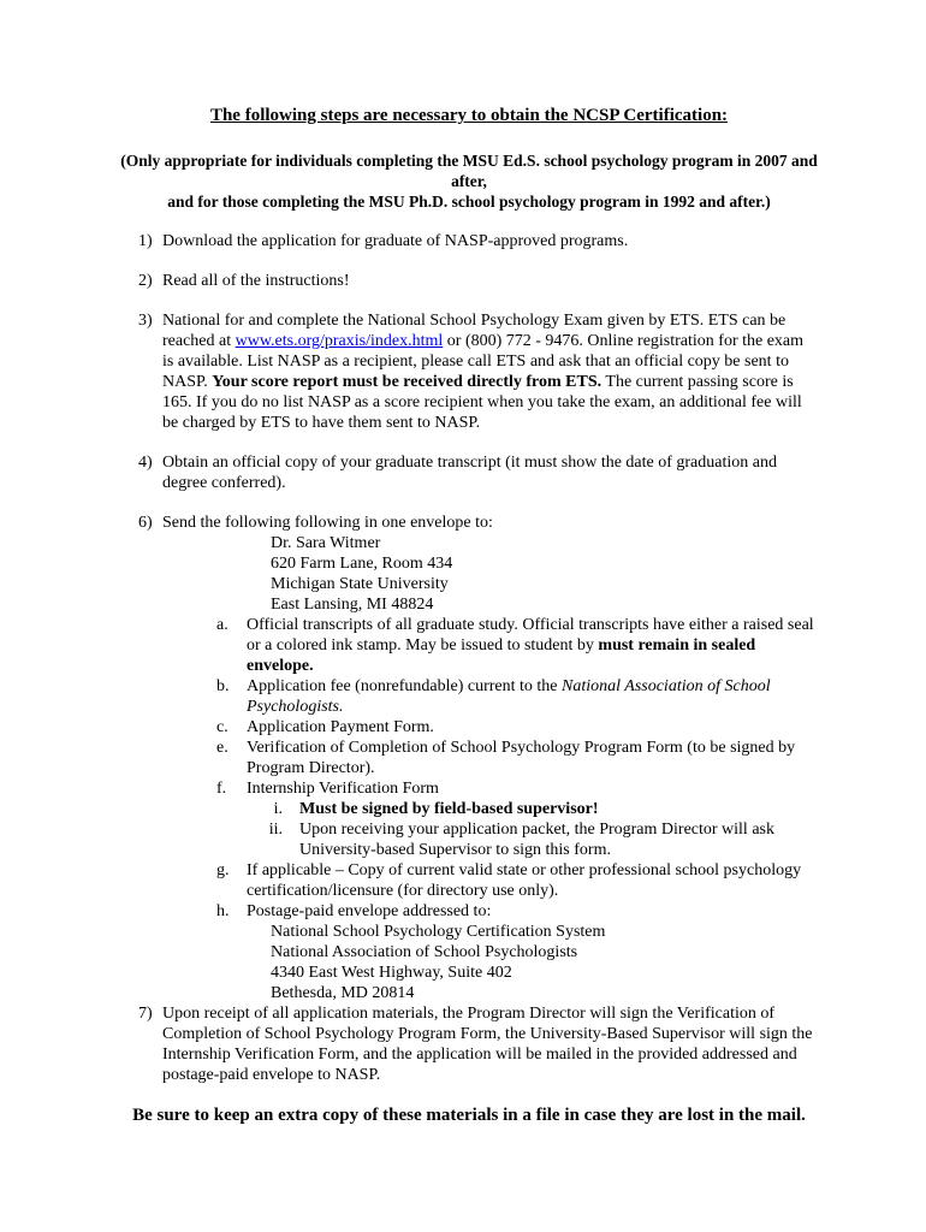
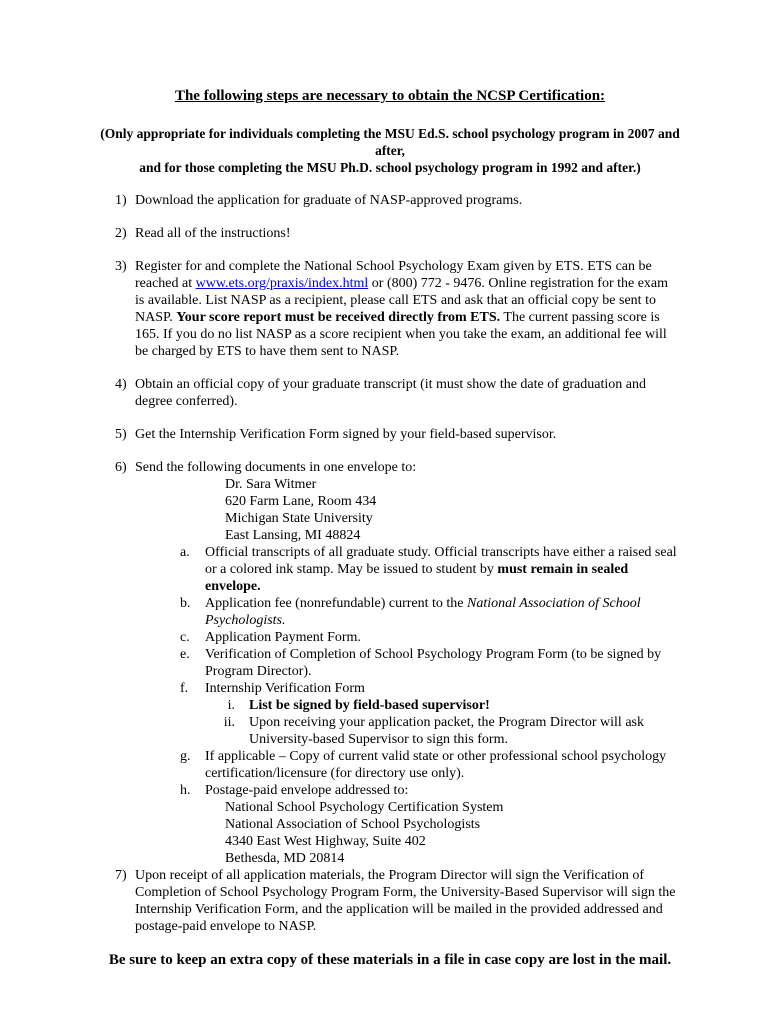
  The following steps are necessary to obtain the NCSP Certification:
  (Only appropriate for individuals completing the MSU Ed.S. school psychology program in 2007 and after,
  and for those completing the MSU Ph.D. school psychology program in 1992 and after.)
  1)
  Download the application for graduate of NASP-approved programs.
  2)
  Read all of the instructions!
  3)
- National for and complete the National School Psychology Exam given by ETS. ETS can be reached at www.ets.org/praxis/index.html or (800) 772 - 9476. Online registration for the exam is available. List NASP as a recipient, please call ETS and ask that an official copy be sent to NASP. Your score report must be received directly from ETS. The current passing score is 165. If you do no list NASP as a score recipient when you take the exam, an additional fee will be charged by ETS to have them sent to NASP.
+ Register for and complete the National School Psychology Exam given by ETS. ETS can be reached at www.ets.org/praxis/index.html or (800) 772 - 9476. Online registration for the exam is available. List NASP as a recipient, please call ETS and ask that an official copy be sent to NASP. Your score report must be received directly from ETS. The current passing score is 165. If you do no list NASP as a score recipient when you take the exam, an additional fee will be charged by ETS to have them sent to NASP.
  4)
  Obtain an official copy of your graduate transcript (it must show the date of graduation and degree conferred).
+ 5)
+ Get the Internship Verification Form signed by your field-based supervisor.
  6)
- Send the following following in one envelope to:
+ Send the following documents in one envelope to:
  Dr. Sara Witmer
  620 Farm Lane, Room 434
  Michigan State University
  East Lansing, MI 48824
  a.
  Official transcripts of all graduate study. Official transcripts have either a raised seal or a colored ink stamp. May be issued to student by must remain in sealed envelope.
  b.
  Application fee (nonrefundable) current to the National Association of School Psychologists.
  c.
  Application Payment Form.
  e.
  Verification of Completion of School Psychology Program Form (to be signed by Program Director).
  f.
  Internship Verification Form
  i.
- Must be signed by field-based supervisor!
+ List be signed by field-based supervisor!
  ii.
  Upon receiving your application packet, the Program Director will ask University-based Supervisor to sign this form.
  g.
  If applicable – Copy of current valid state or other professional school psychology certification/licensure (for directory use only).
  h.
  Postage-paid envelope addressed to:
  National School Psychology Certification System
  National Association of School Psychologists
  4340 East West Highway, Suite 402
  Bethesda, MD 20814
  7)
  Upon receipt of all application materials, the Program Director will sign the Verification of Completion of School Psychology Program Form, the University-Based Supervisor will sign the Internship Verification Form, and the application will be mailed in the provided addressed and postage-paid envelope to NASP.
- Be sure to keep an extra copy of these materials in a file in case they are lost in the mail.
+ Be sure to keep an extra copy of these materials in a file in case copy are lost in the mail.
